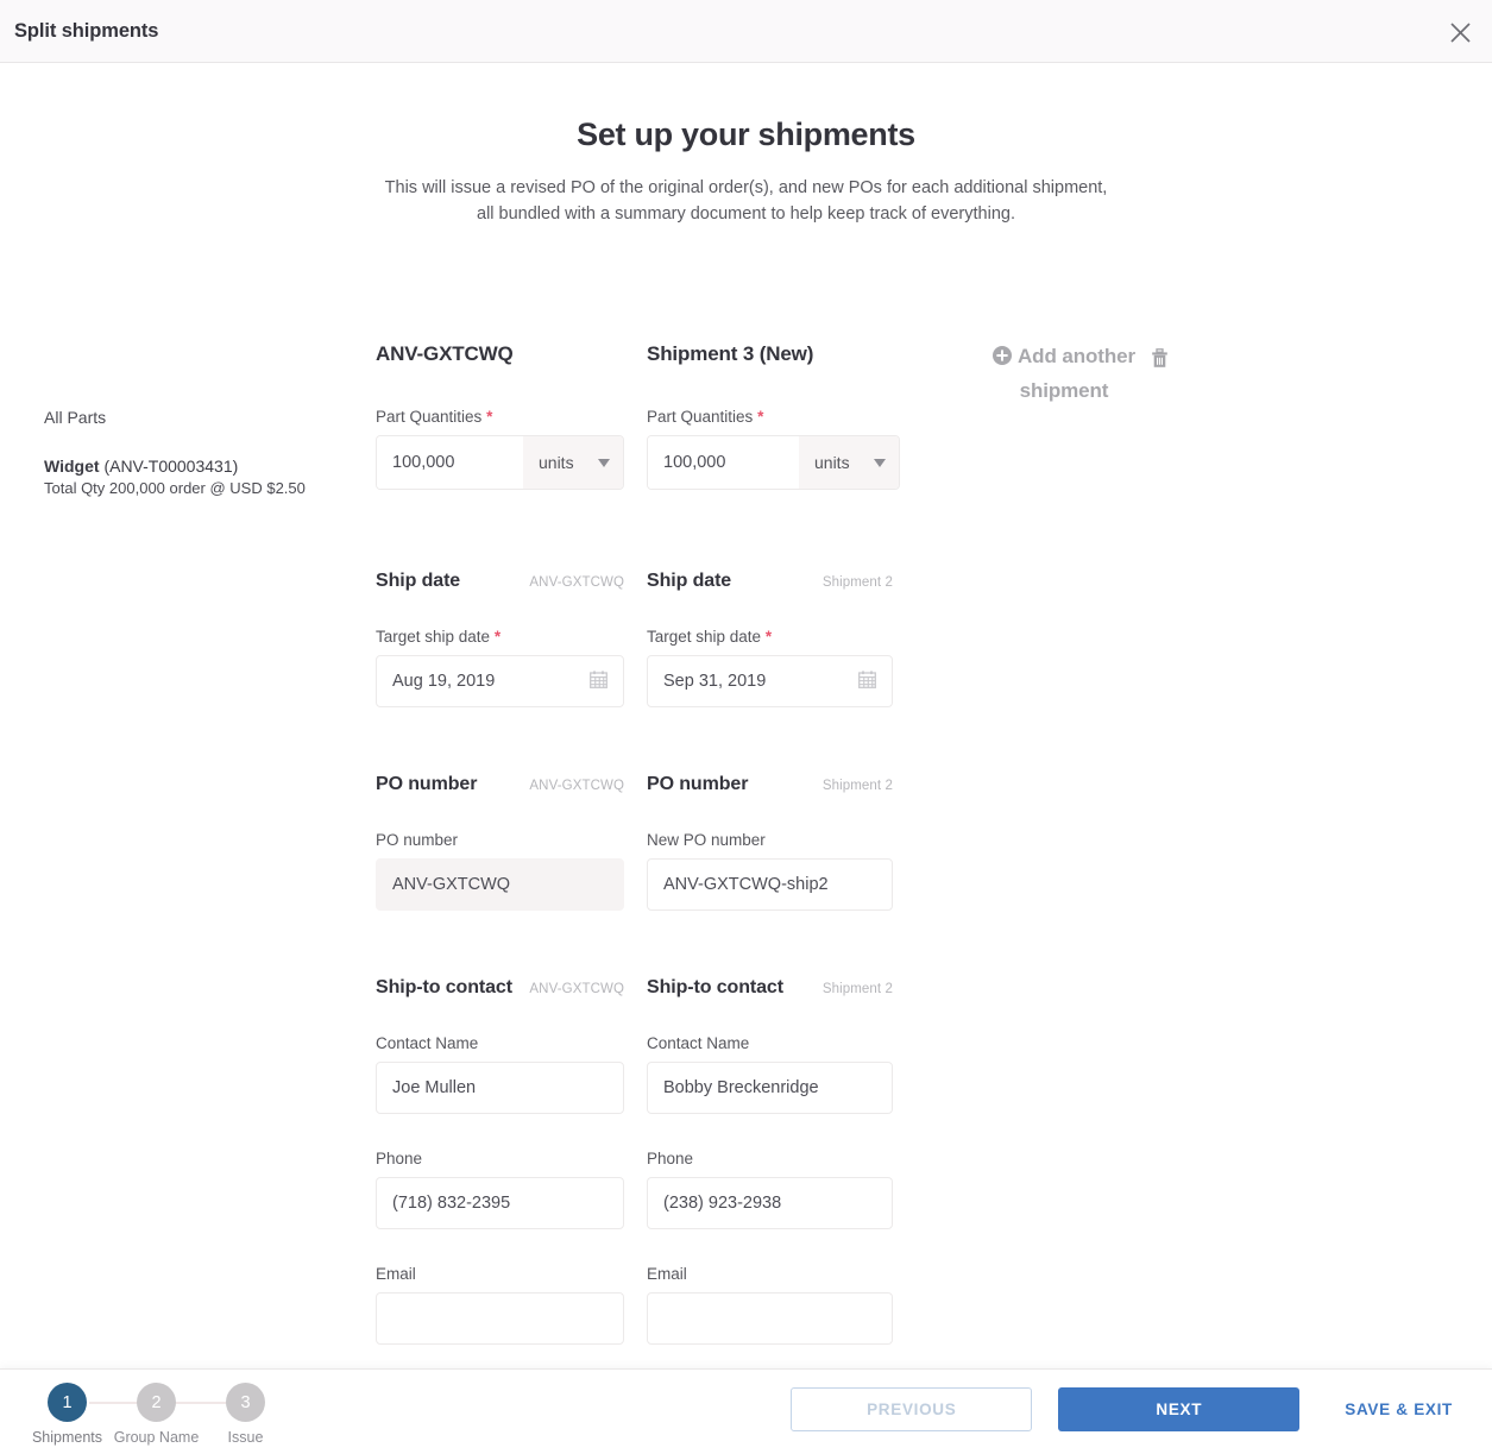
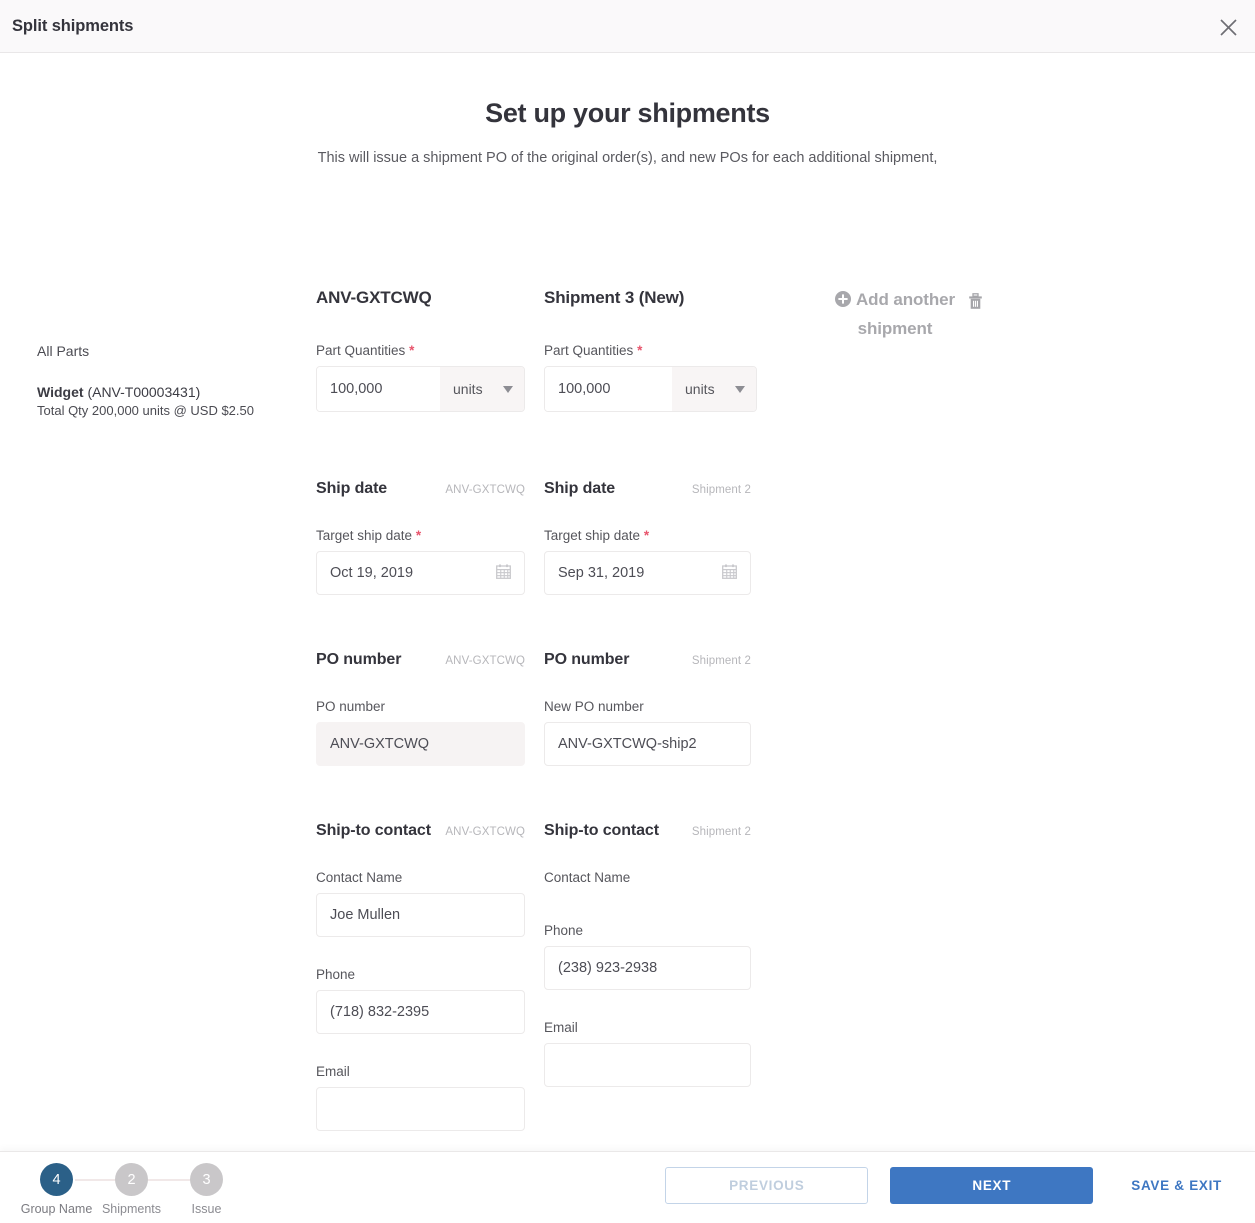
  Split shipments
  Set up your shipments
- This will issue a revised PO of the original order(s), and new POs for each additional shipment,
+ This will issue a shipment PO of the original order(s), and new POs for each additional shipment,
- all bundled with a summary document to help keep track of everything.
  ANV-GXTCWQ
  Shipment 3 (New)
  Add another shipment
  All Parts
  Widget (ANV-T00003431)
- Total Qty 200,000 order @ USD $2.50
+ Total Qty 200,000 units @ USD $2.50
  Part Quantities *
  100,000
  units
  Part Quantities *
  100,000
  units
  Ship date
  ANV-GXTCWQ
  Target ship date *
- Aug 19, 2019
+ Oct 19, 2019
  Ship date
  Shipment 2
  Target ship date *
  Sep 31, 2019
  PO number
  ANV-GXTCWQ
  PO number
  ANV-GXTCWQ
  PO number
  Shipment 2
  New PO number
  ANV-GXTCWQ-ship2
  Ship-to contact
  ANV-GXTCWQ
  Contact Name
  Joe Mullen
  Phone
  (718) 832-2395
  Email
  Ship-to contact
  Shipment 2
  Contact Name
- Bobby Breckenridge
  Phone
  (238) 923-2938
  Email
- 1
+ 4
- Shipments
+ Group Name
  2
- Group Name
+ Shipments
  3
  Issue
  PREVIOUS
  NEXT
  SAVE & EXIT
